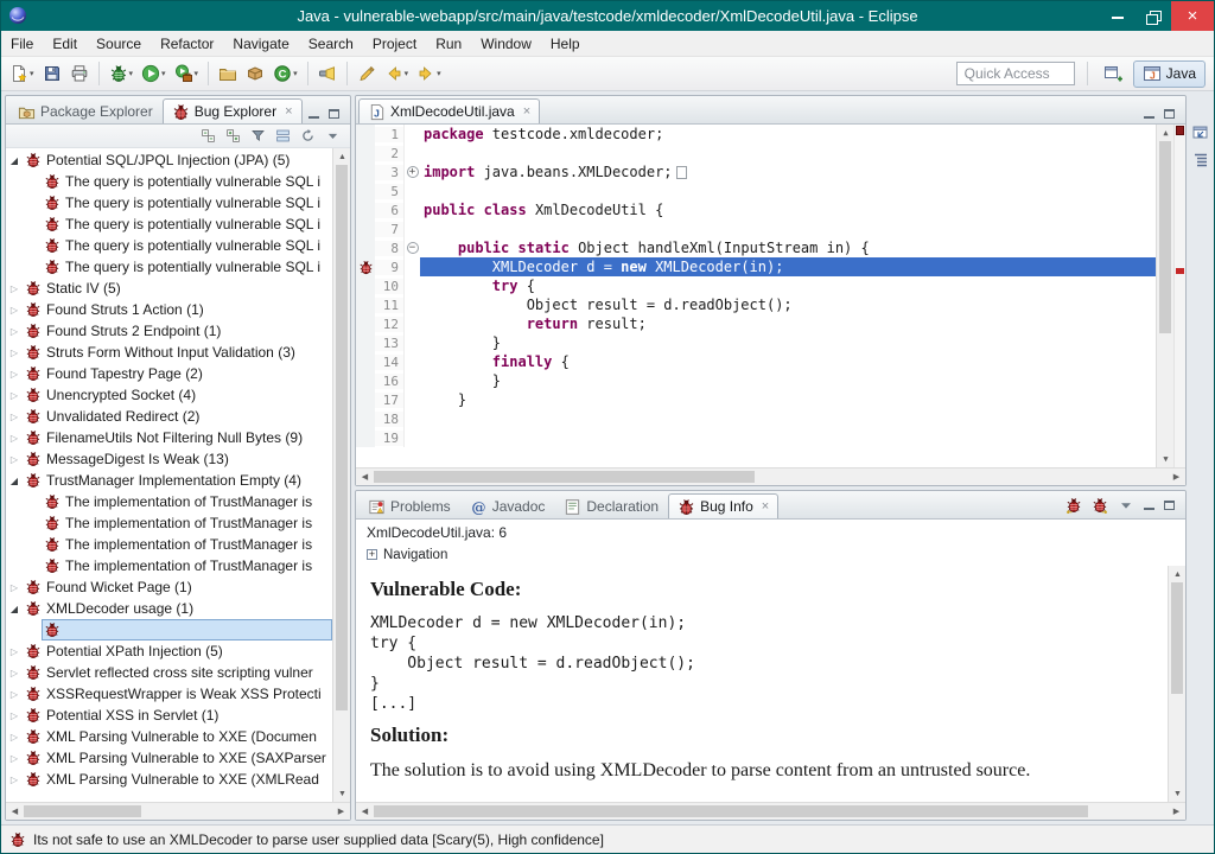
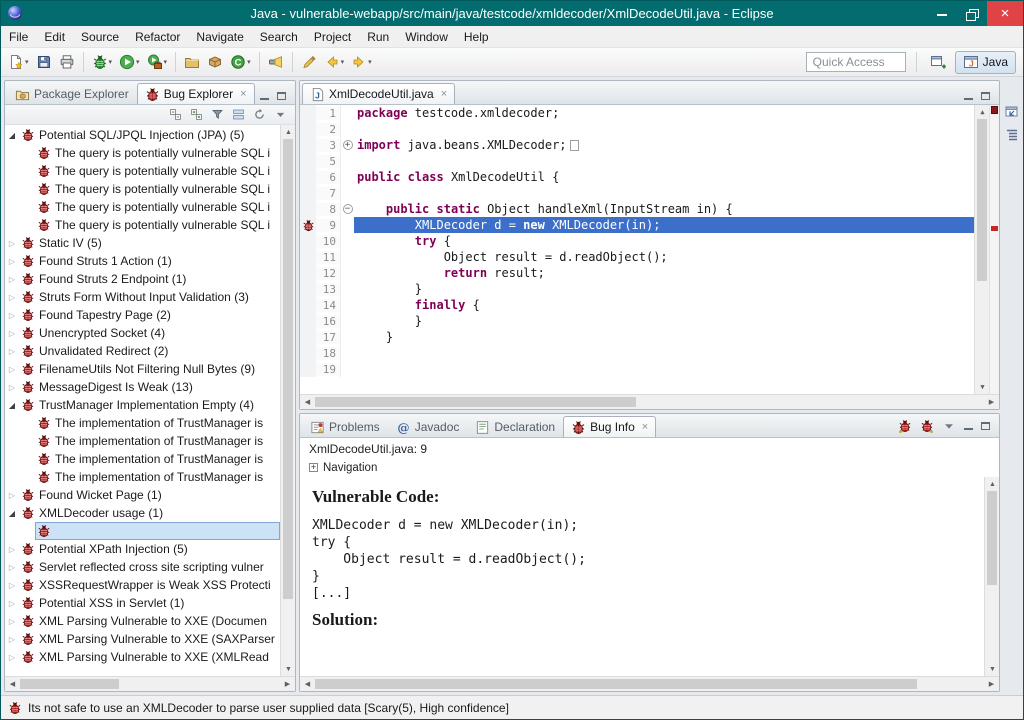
  Java - vulnerable-webapp/src/main/java/testcode/xmldecoder/XmlDecodeUtil.java - Eclipse
  ×
  File
  Edit
  Source
  Refactor
  Navigate
  Search
  Project
  Run
  Window
  Help
  C
  Quick Access
  J
  Java
  Package Explorer
  Bug Explorer
  ×
  ◢
  Potential SQL/JPQL Injection (JPA) (5)
  The query is potentially vulnerable SQL i
  The query is potentially vulnerable SQL i
  The query is potentially vulnerable SQL i
  The query is potentially vulnerable SQL i
  The query is potentially vulnerable SQL i
  ▷
  Static IV (5)
  ▷
  Found Struts 1 Action (1)
  ▷
  Found Struts 2 Endpoint (1)
  ▷
  Struts Form Without Input Validation (3)
  ▷
  Found Tapestry Page (2)
  ▷
  Unencrypted Socket (4)
  ▷
  Unvalidated Redirect (2)
  ▷
  FilenameUtils Not Filtering Null Bytes (9)
  ▷
  MessageDigest Is Weak (13)
  ◢
  TrustManager Implementation Empty (4)
  The implementation of TrustManager is
  The implementation of TrustManager is
  The implementation of TrustManager is
  The implementation of TrustManager is
  ▷
  Found Wicket Page (1)
  ◢
  XMLDecoder usage (1)
  ▷
  Potential XPath Injection (5)
  ▷
  Servlet reflected cross site scripting vulner
  ▷
  XSSRequestWrapper is Weak XSS Protecti
  ▷
  Potential XSS in Servlet (1)
  ▷
  XML Parsing Vulnerable to XXE (Documen
  ▷
  XML Parsing Vulnerable to XXE (SAXParser
  ▷
  XML Parsing Vulnerable to XXE (XMLRead
  J
  XmlDecodeUtil.java
  ×
  1
  package testcode.xmldecoder;
  2
  3
  +
  import java.beans.XMLDecoder;
  5
  6
  public class XmlDecodeUtil {
  7
  8
  −
  public static Object handleXml(InputStream in) {
  9
  XMLDecoder d = new XMLDecoder(in);
  10
  try {
  11
  Object result = d.readObject();
  12
  return result;
  13
  }
  14
  finally {
  16
  }
  17
  }
  18
  19
  ▲
  ▼
  Problems
  @
  Javadoc
  Declaration
  Bug Info
  ×
- XmlDecodeUtil.java: 6
+ XmlDecodeUtil.java: 9
  +
  Navigation
  Vulnerable Code:
  XMLDecoder d = new XMLDecoder(in);
  try {
  Object result = d.readObject();
  }
  [...]
  Solution:
- The solution is to avoid using XMLDecoder to parse content from an untrusted source.
  Its not safe to use an XMLDecoder to parse user supplied data [Scary(5), High confidence]
